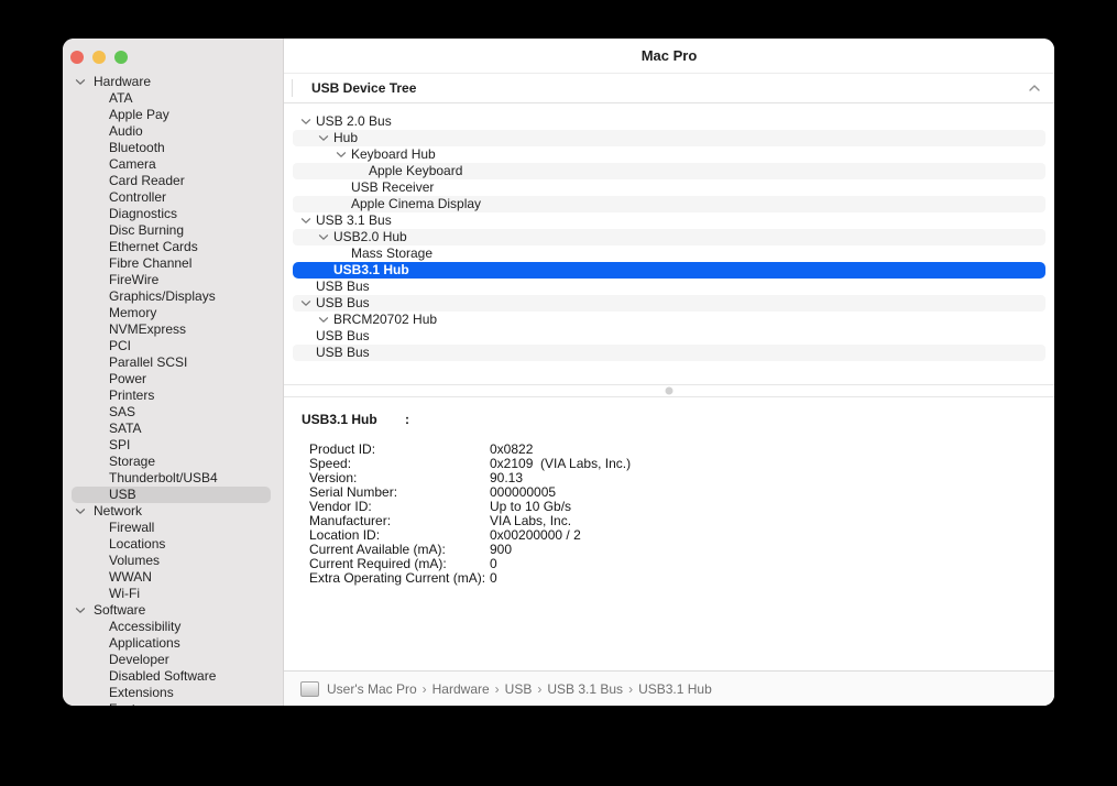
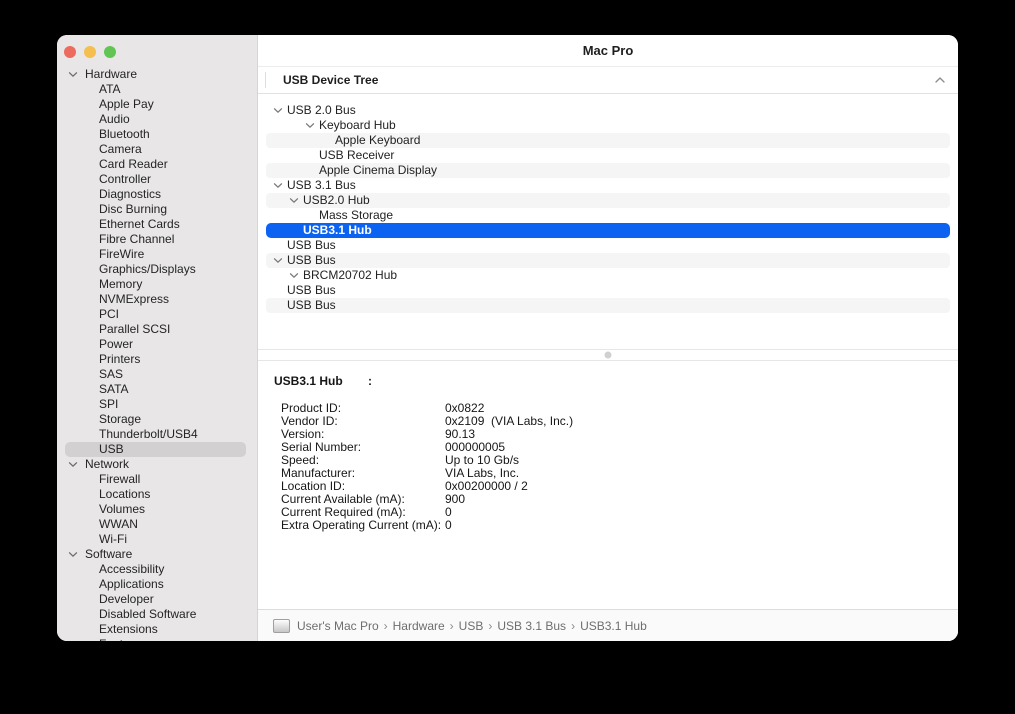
  Hardware
  ATA
  Apple Pay
  Audio
  Bluetooth
  Camera
  Card Reader
  Controller
  Diagnostics
  Disc Burning
  Ethernet Cards
  Fibre Channel
  FireWire
  Graphics/Displays
  Memory
  NVMExpress
  PCI
  Parallel SCSI
  Power
  Printers
  SAS
  SATA
  SPI
  Storage
  Thunderbolt/USB4
  USB
  Network
  Firewall
  Locations
  Volumes
  WWAN
  Wi-Fi
  Software
  Accessibility
  Applications
  Developer
  Disabled Software
  Extensions
  Mac Pro
  USB Device Tree
  USB 2.0 Bus
- Hub
  Keyboard Hub
  Apple Keyboard
  USB Receiver
  Apple Cinema Display
  USB 3.1 Bus
  USB2.0 Hub
  Mass Storage
  USB3.1 Hub
  USB Bus
  USB Bus
  BRCM20702 Hub
  USB Bus
  USB Bus
  USB3.1 Hub
  :
  Product ID:
  0x0822
- Speed:
+ Vendor ID:
  0x2109 (VIA Labs, Inc.)
  Version:
  90.13
  Serial Number:
  000000005
- Vendor ID:
+ Speed:
  Up to 10 Gb/s
  Manufacturer:
  VIA Labs, Inc.
  Location ID:
  0x00200000 / 2
  Current Available (mA):
  900
  Current Required (mA):
  0
  Extra Operating Current (mA):
  0
  User's Mac Pro
  ›
  Hardware
  ›
  USB
  ›
  USB 3.1 Bus
  ›
  USB3.1 Hub
